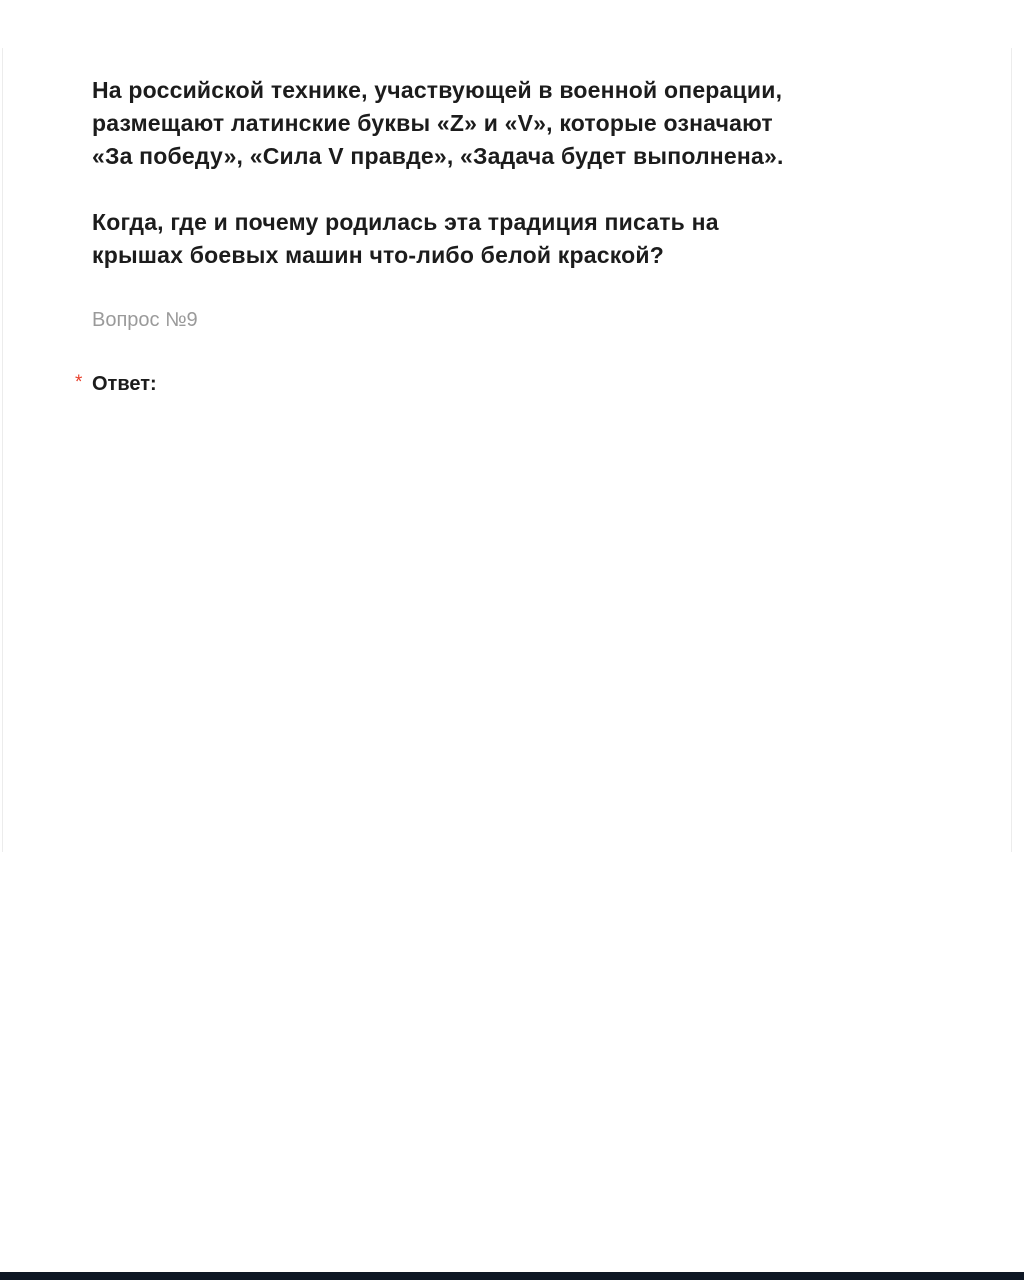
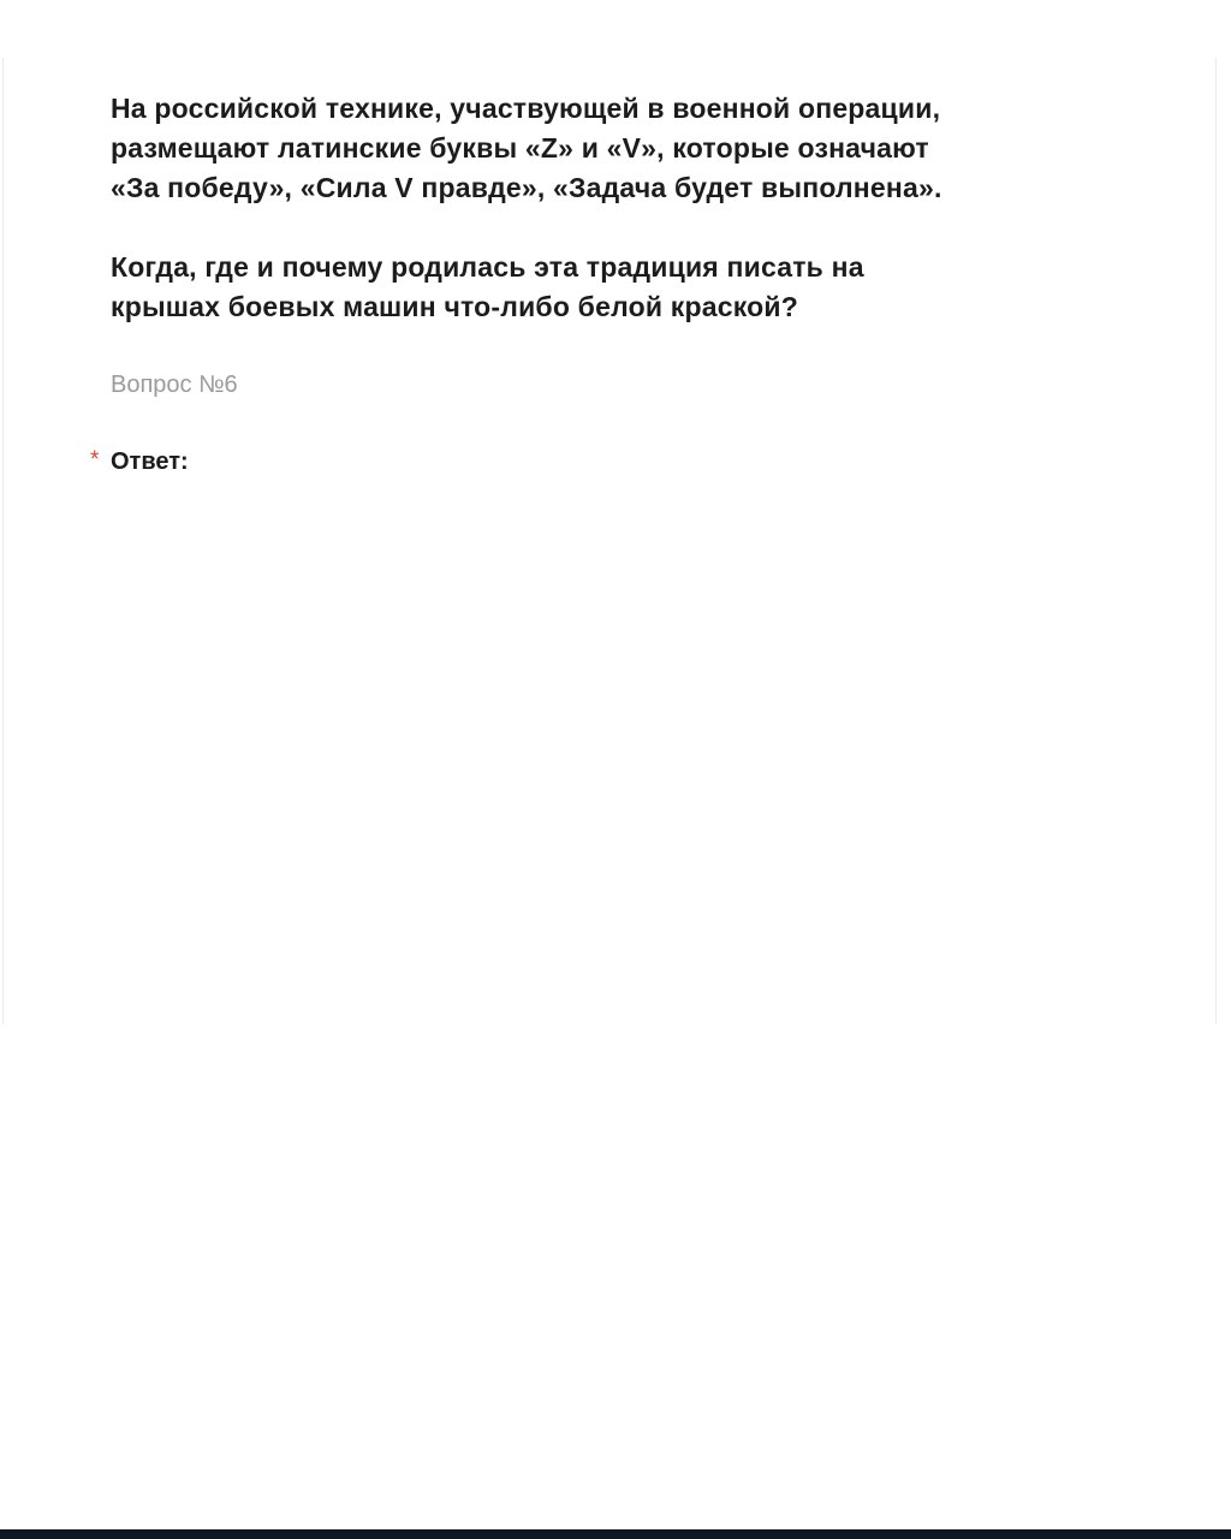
  На российской технике, участвующей в военной операции,
  размещают латинские буквы «Z» и «V», которые означают
  «За победу», «Сила V правде», «Задача будет выполнена».
  Когда, где и почему родилась эта традиция писать на
  крышах боевых машин что-либо белой краской?
- Вопрос №9
+ Вопрос №6
  *
  Ответ:
